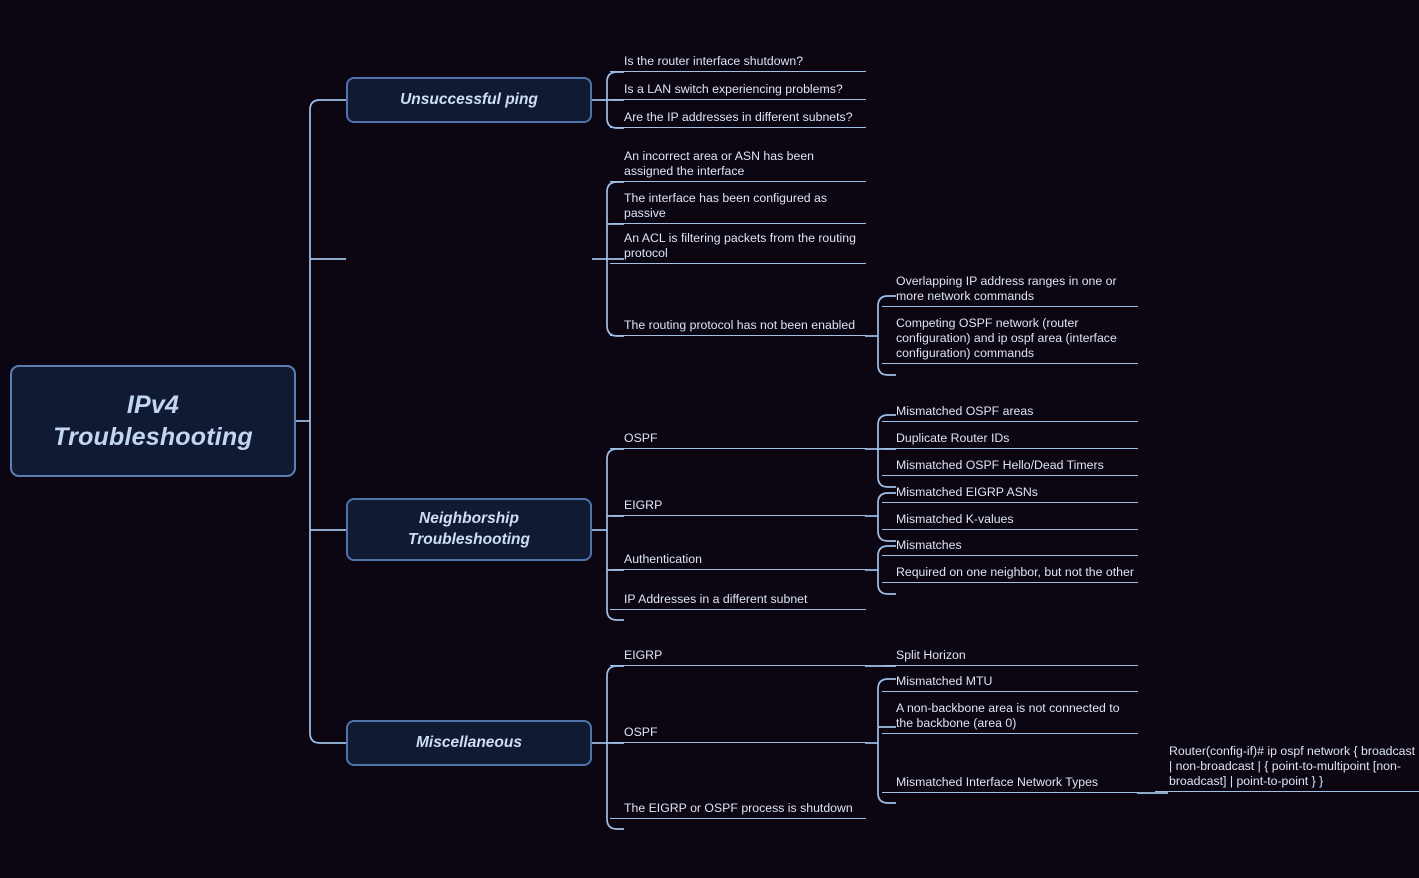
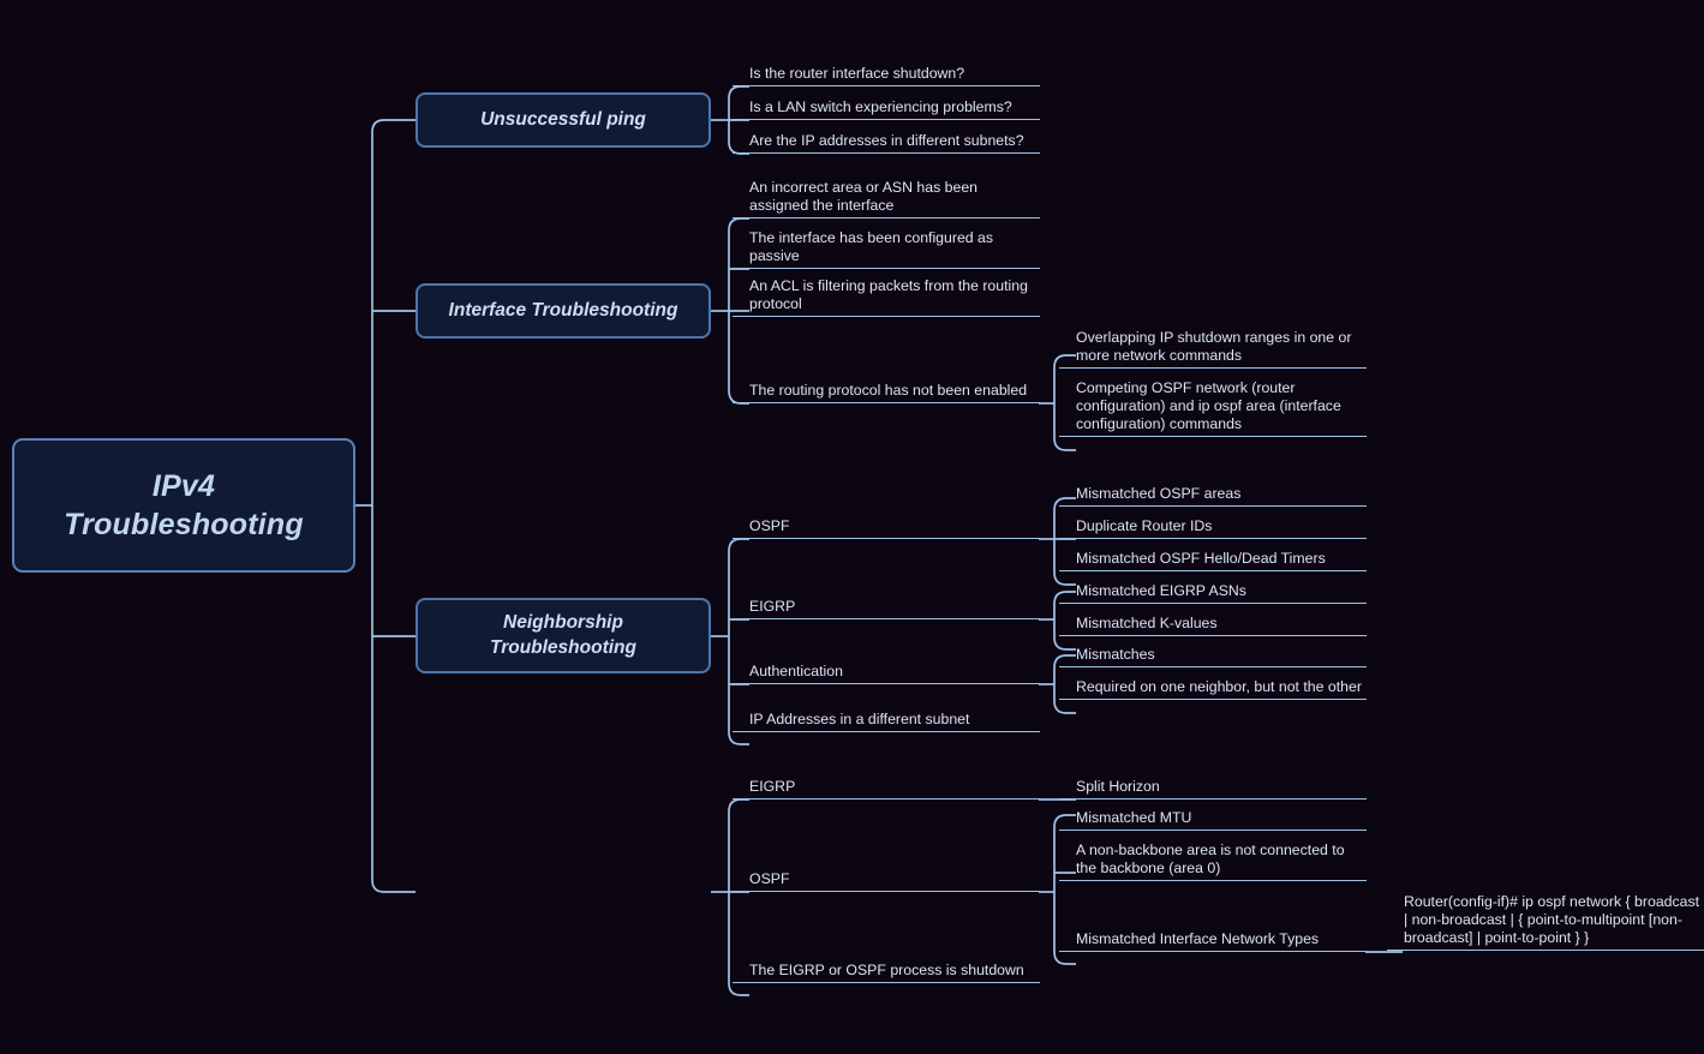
  IPv4
  Troubleshooting
  Unsuccessful ping
  Is the router interface shutdown?
  Is a LAN switch experiencing problems?
  Are the IP addresses in different subnets?
+ Interface Troubleshooting
  An incorrect area or ASN has been assigned the interface
  The interface has been configured as passive
  An ACL is filtering packets from the routing protocol
  The routing protocol has not been enabled
- Overlapping IP address ranges in one or more network commands
+ Overlapping IP shutdown ranges in one or more network commands
  Competing OSPF network (router configuration) and ip ospf area (interface configuration) commands
  Neighborship
  Troubleshooting
  OSPF
  EIGRP
  Authentication
  IP Addresses in a different subnet
  Mismatched OSPF areas
  Duplicate Router IDs
  Mismatched OSPF Hello/Dead Timers
  Mismatched EIGRP ASNs
  Mismatched K-values
  Mismatches
  Required on one neighbor, but not the other
- Miscellaneous
  EIGRP
  OSPF
  The EIGRP or OSPF process is shutdown
  Split Horizon
  Mismatched MTU
  A non-backbone area is not connected to the backbone (area 0)
  Mismatched Interface Network Types
  Router(config-if)# ip ospf network { broadcast | non-broadcast | { point-to-multipoint [non-broadcast] | point-to-point } }
